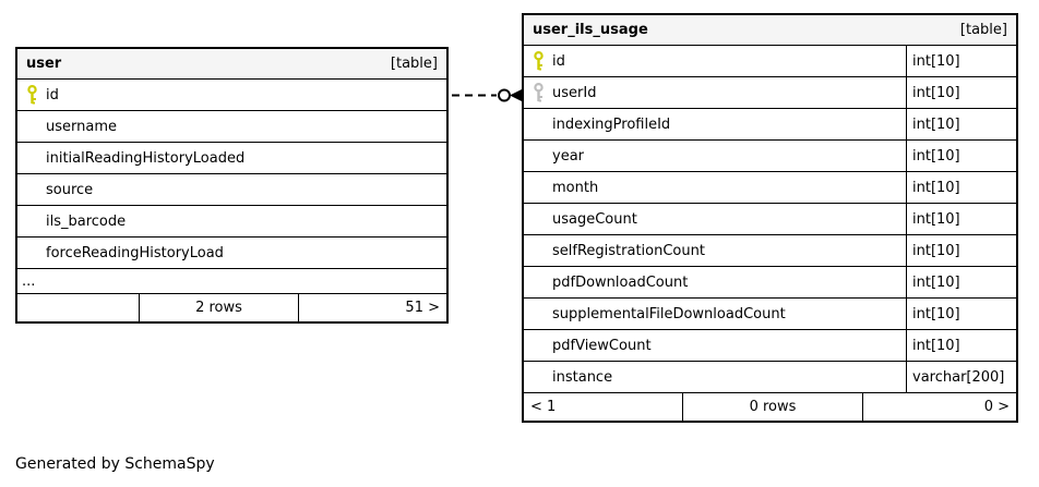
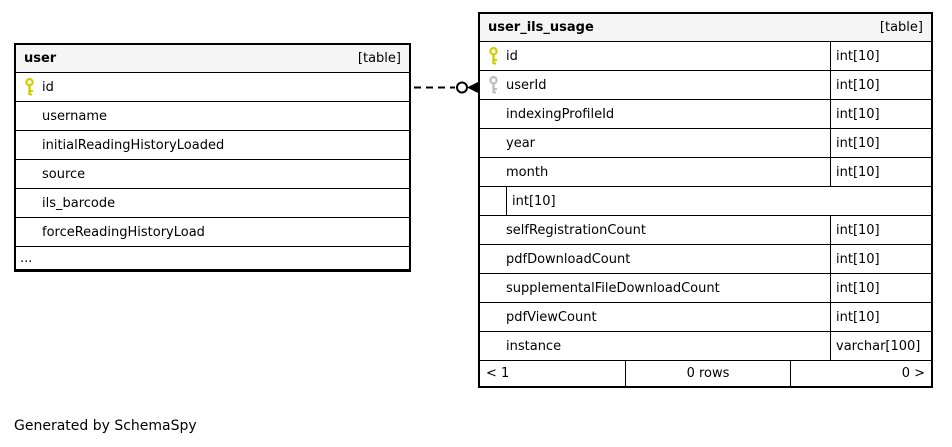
  user
  [table]
  id
  username
  initialReadingHistoryLoaded
  source
  ils_barcode
  forceReadingHistoryLoad
  ...
- 2 rows
- 51 >
  user_ils_usage
  [table]
  id
  int[10]
  userId
  int[10]
  indexingProfileId
  int[10]
  year
  int[10]
  month
  int[10]
- usageCount
  int[10]
  selfRegistrationCount
  int[10]
  pdfDownloadCount
  int[10]
  supplementalFileDownloadCount
  int[10]
  pdfViewCount
  int[10]
  instance
- varchar[200]
+ varchar[100]
  < 1
  0 rows
  0 >
  Generated by SchemaSpy
